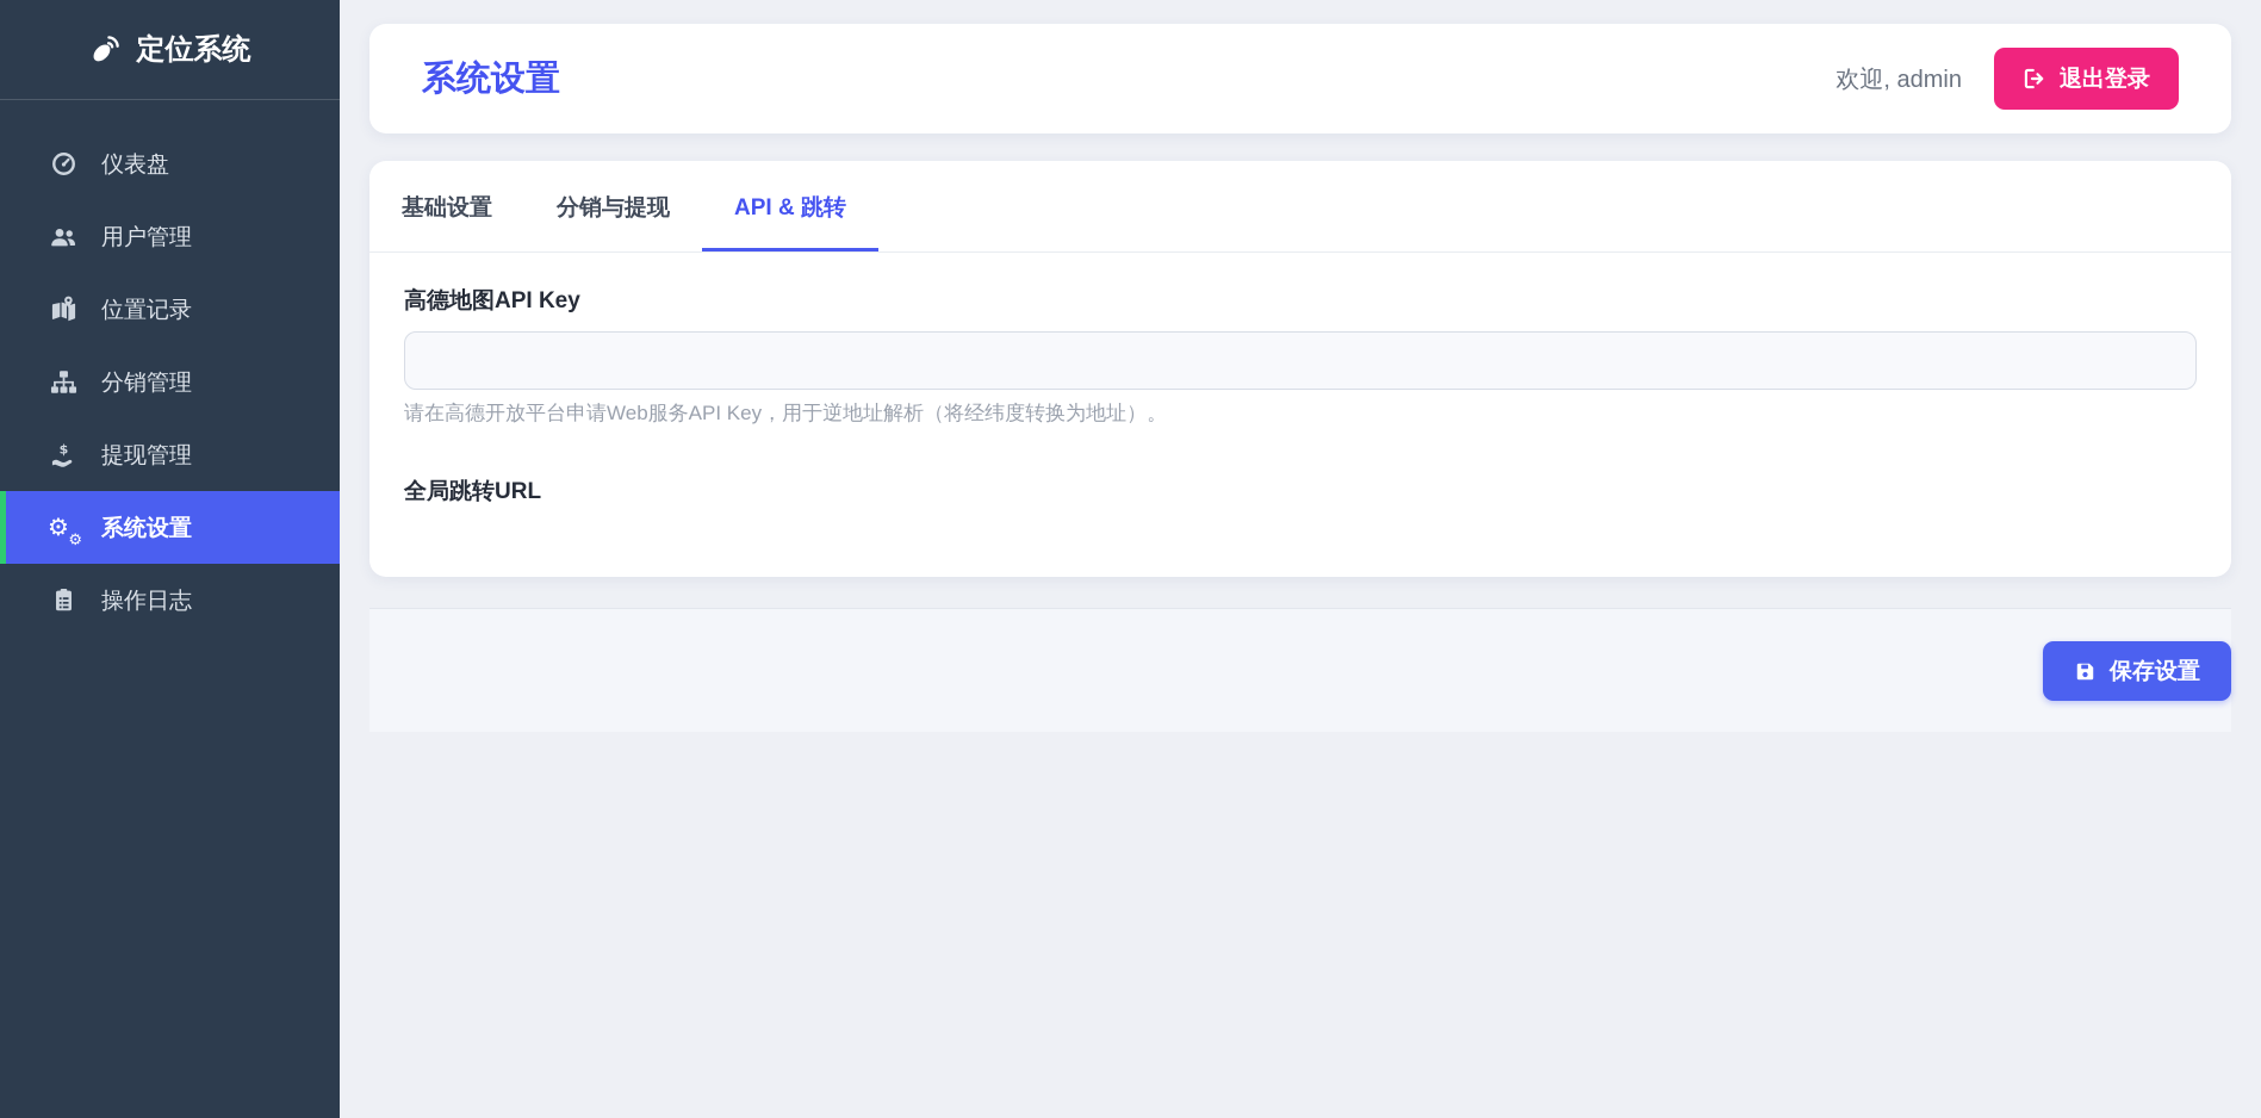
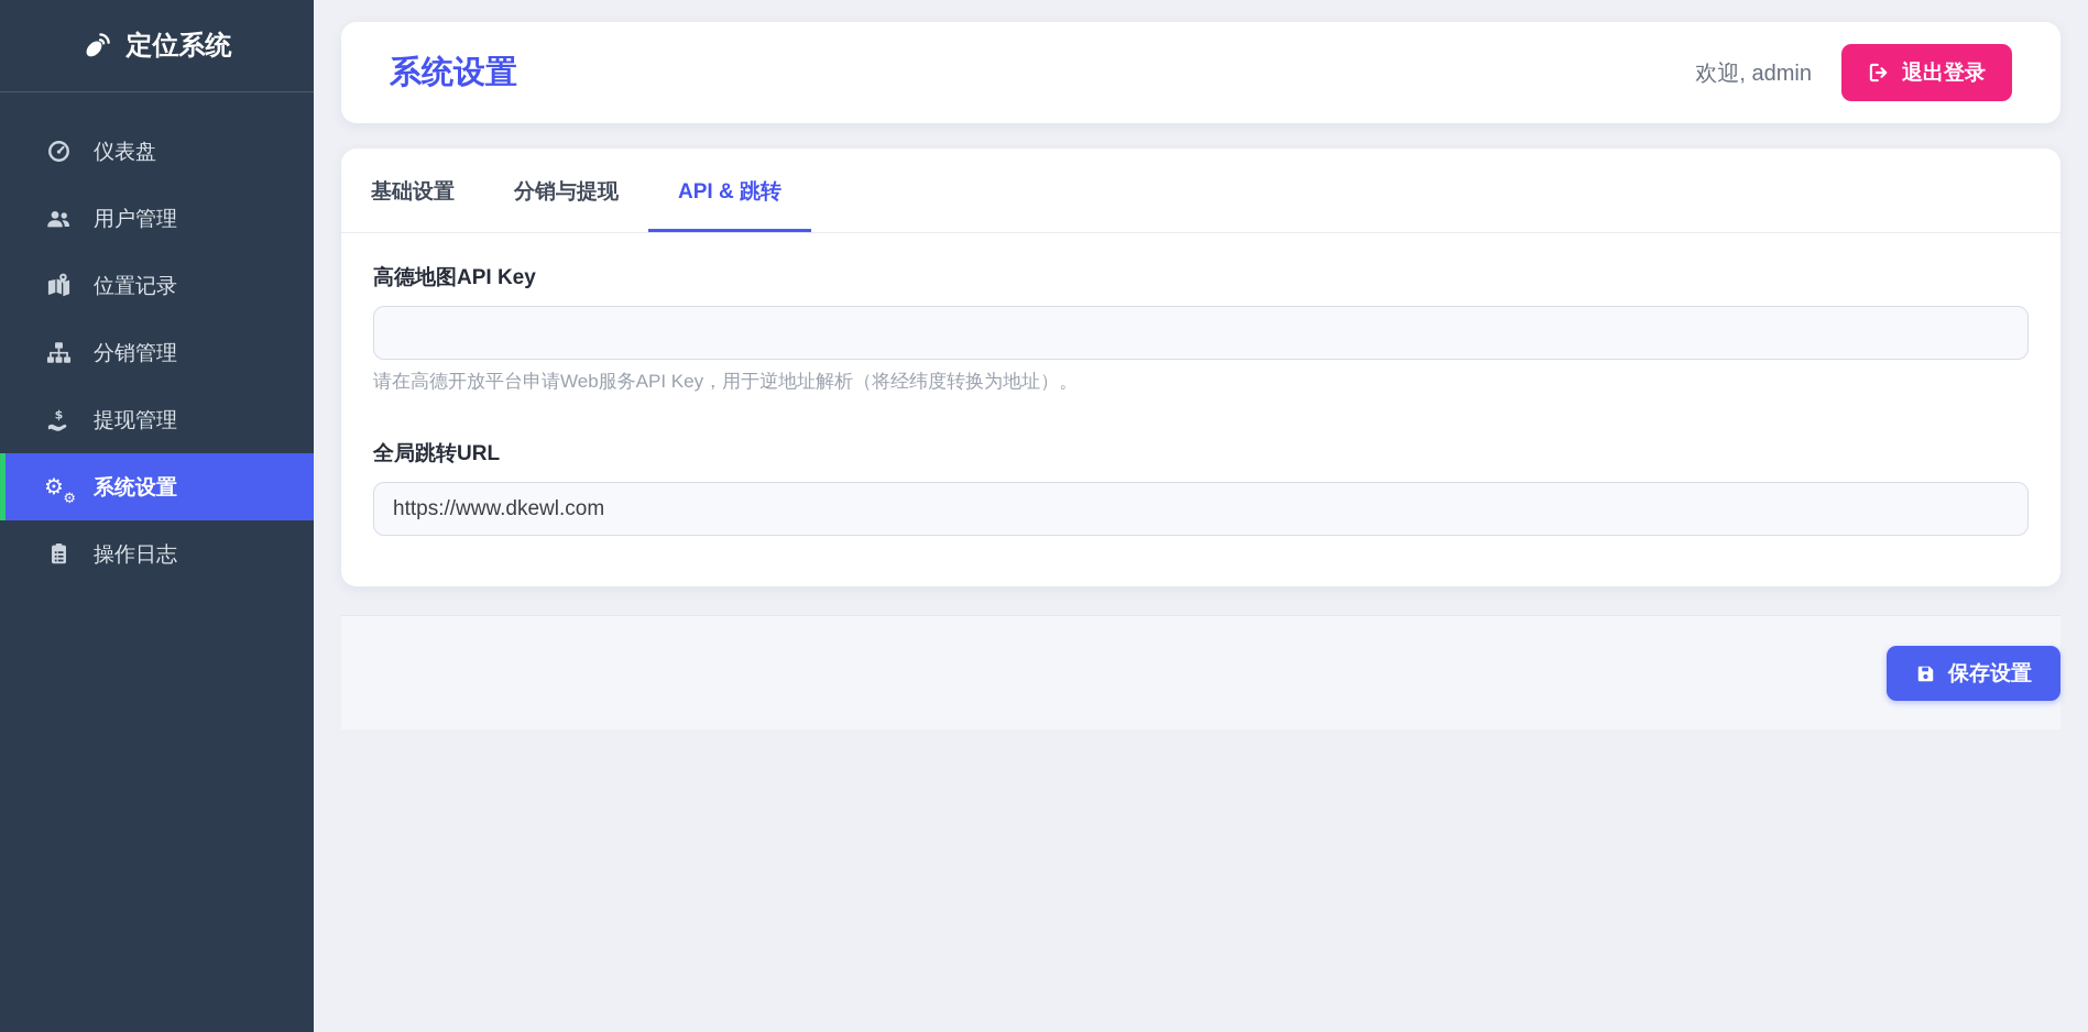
  定位系统
  仪表盘
  用户管理
  位置记录
  分销管理
  $
  提现管理
  ⚙
  ⚙
  系统设置
  操作日志
  系统设置
  欢迎, admin
  退出登录
  基础设置
  分销与提现
  API & 跳转
  高德地图API Key
  请在高德开放平台申请Web服务API Key，用于逆地址解析（将经纬度转换为地址）。
  全局跳转URL
+ https://www.dkewl.com
  保存设置
